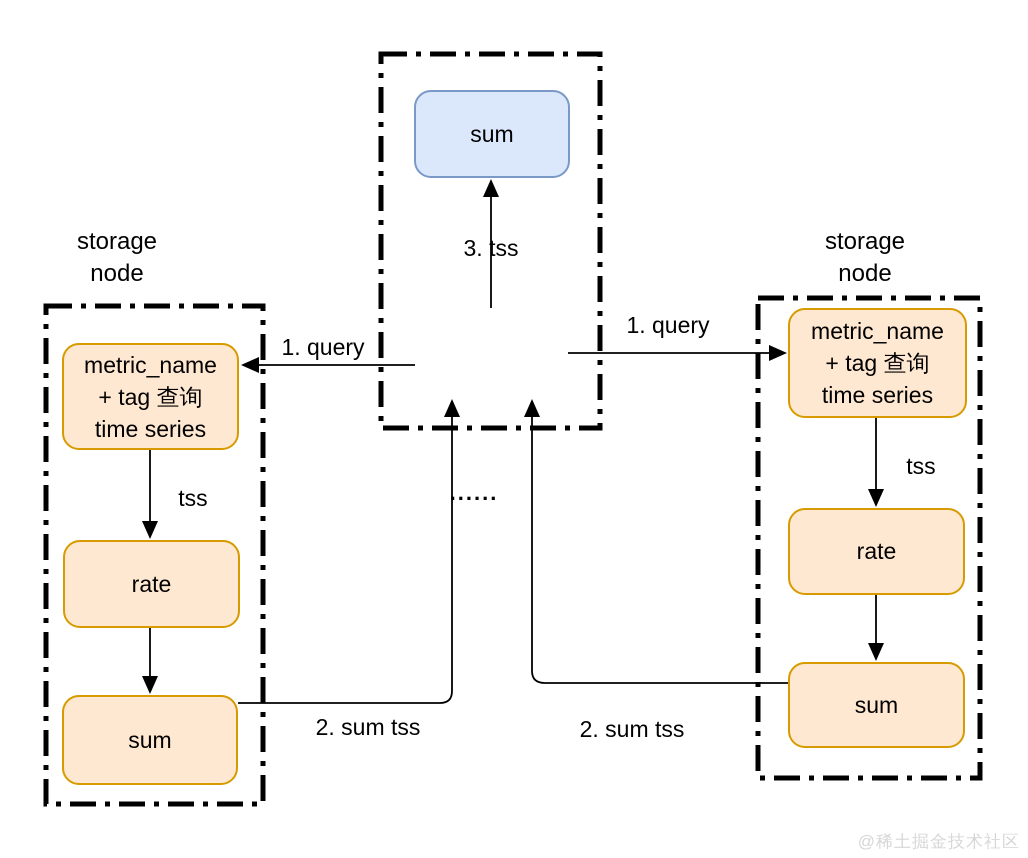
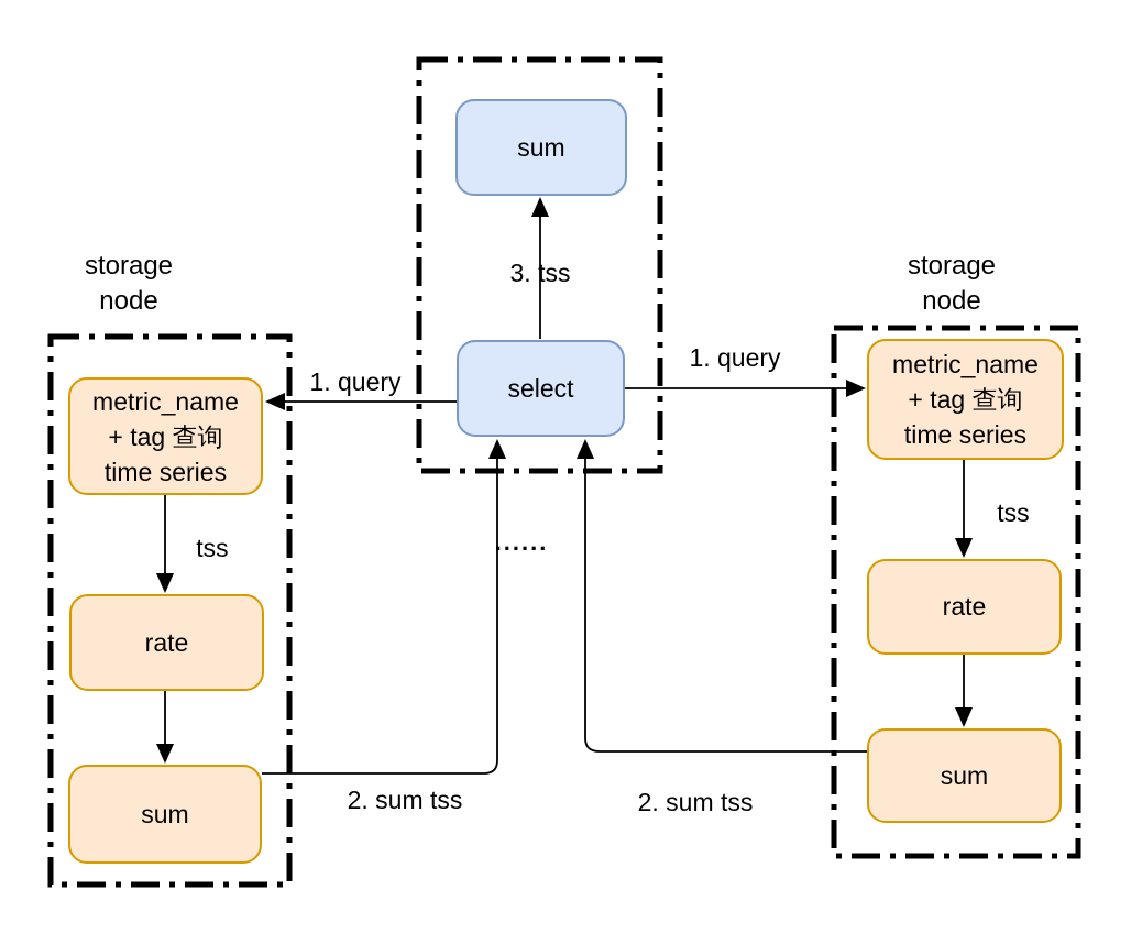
  sum
+ select
  storage node
  metric_name
  + tag 查询
  time series
  rate
  sum
  storage node
  metric_name
  + tag 查询
  time series
  rate
  sum
  3. tss
  1. query
  1. query
  tss
  tss
  2. sum tss
  2. sum tss
  ......
- @稀土掘金技术社区
